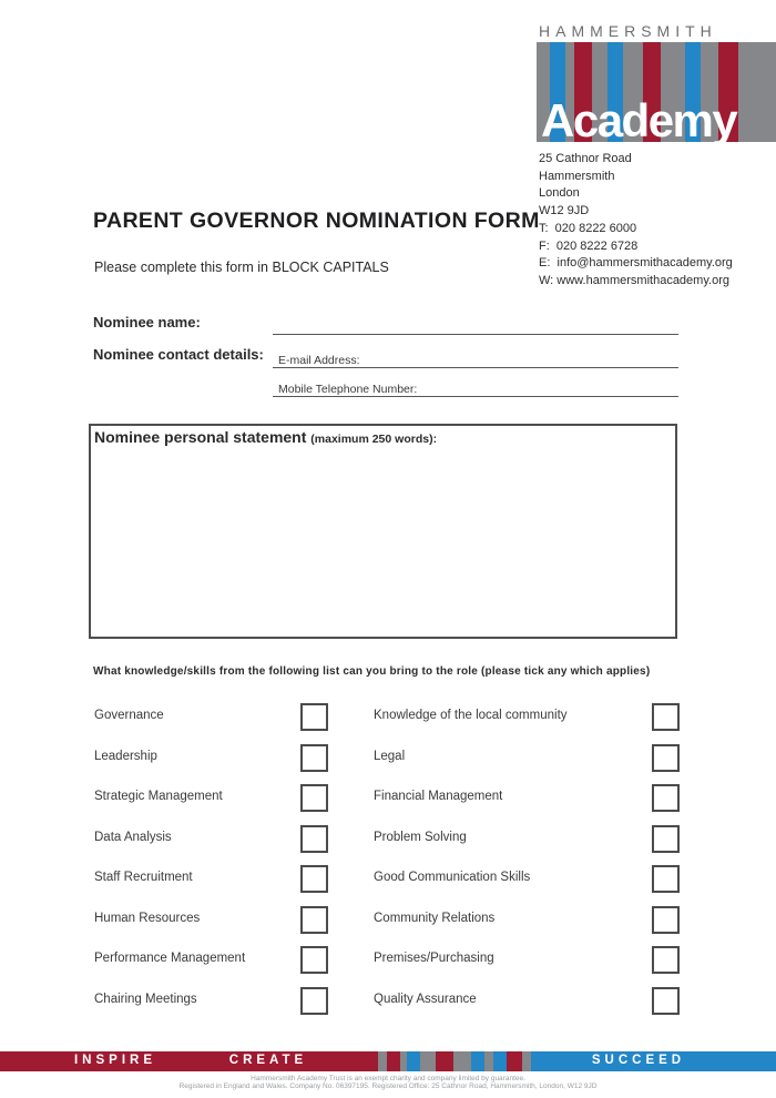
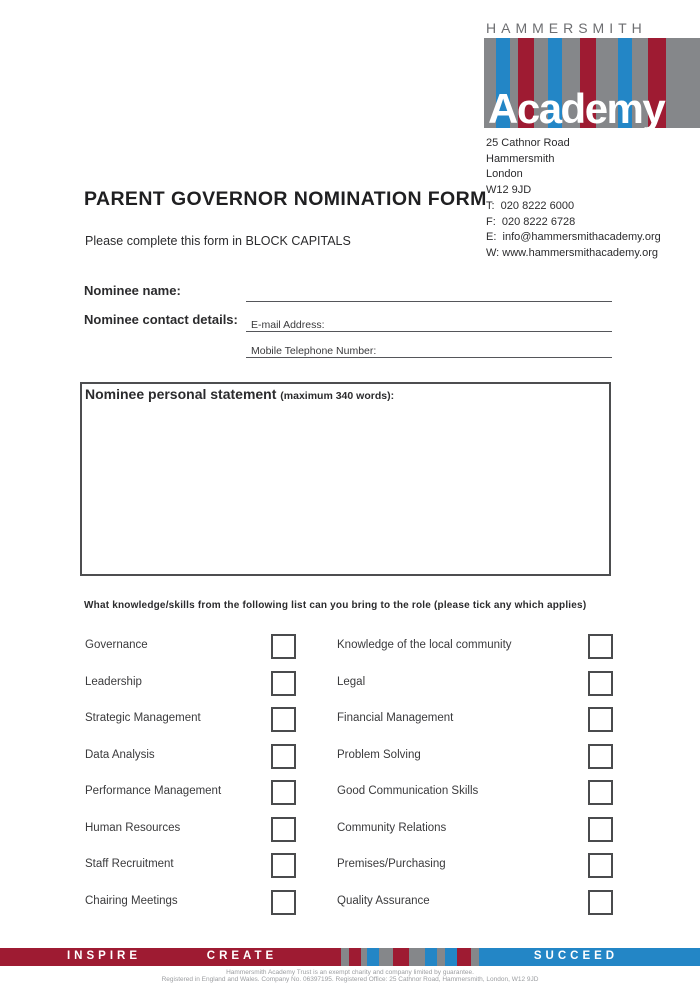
  HAMMERSMITH
  Academy
  25 Cathnor Road
  Hammersmith
  London
  W12 9JD
  T: 020 8222 6000
  F: 020 8222 6728
  E: info@hammersmithacademy.org
  W: www.hammersmithacademy.org
  PARENT GOVERNOR NOMINATION FORM
  Please complete this form in BLOCK CAPITALS
  Nominee name:
  Nominee contact details:
  E-mail Address:
  Mobile Telephone Number:
- Nominee personal statement (maximum 250 words):
+ Nominee personal statement (maximum 340 words):
  What knowledge/skills from the following list can you bring to the role (please tick any which applies)
  Governance
  Knowledge of the local community
  Leadership
  Legal
  Strategic Management
  Financial Management
  Data Analysis
  Problem Solving
- Staff Recruitment
+ Performance Management
  Good Communication Skills
  Human Resources
  Community Relations
- Performance Management
+ Staff Recruitment
  Premises/Purchasing
  Chairing Meetings
  Quality Assurance
  INSPIRE
  CREATE
  SUCCEED
